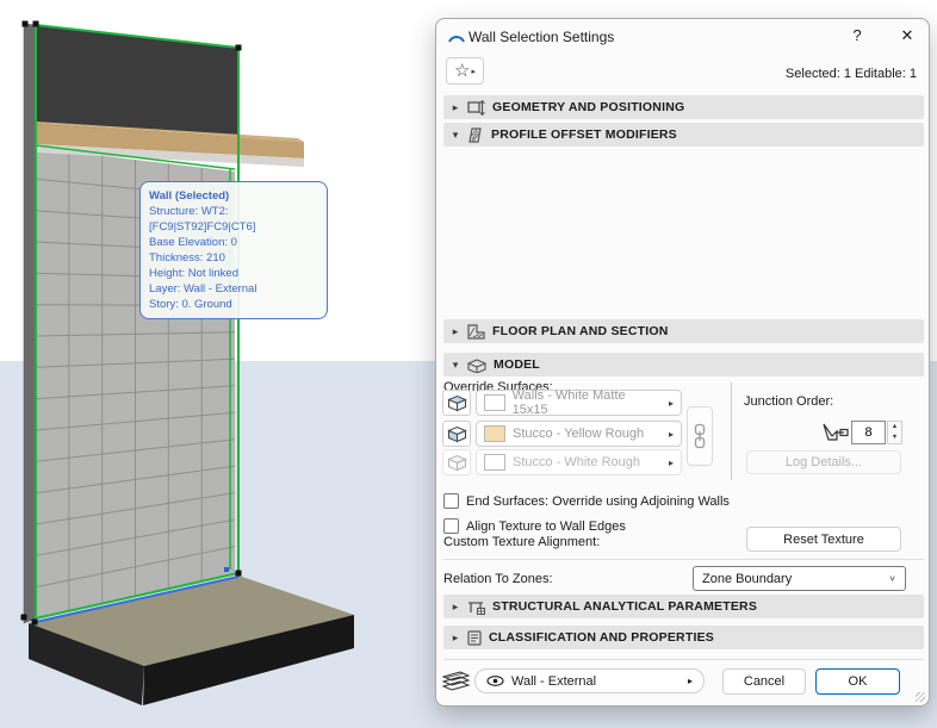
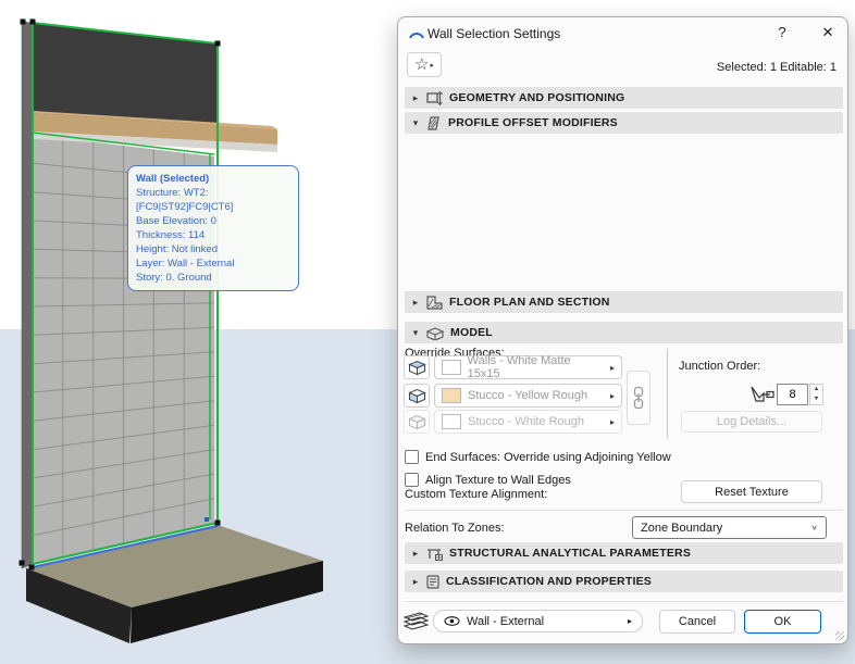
  Wall (Selected)
  Structure: WT2:[FC9|ST92]FC9|CT6]
  Base Elevation: 0
- Thickness: 210
+ Thickness: 114
  Height: Not linked
  Layer: Wall - External
  Story: 0. Ground
  Wall Selection Settings
  ?
  ✕
  ☆
  Selected: 1 Editable: 1
  ▸
  GEOMETRY AND POSITIONING
  ▾
  PROFILE OFFSET MODIFIERS
  ▸
  FLOOR PLAN AND SECTION
  ▾
  MODEL
  Override Surfaces:
  Walls - White Matte 15x15
  ▸
  Stucco - Yellow Rough
  ▸
  Stucco - White Rough
  ▸
  Junction Order:
  8
  Log Details...
- End Surfaces: Override using Adjoining Walls
+ End Surfaces: Override using Adjoining Yellow
  Align Texture to Wall Edges
  Custom Texture Alignment:
  Reset Texture
  Relation To Zones:
  Zone Boundary
  ∨
  ▸
  STRUCTURAL ANALYTICAL PARAMETERS
  ▸
  CLASSIFICATION AND PROPERTIES
  Wall - External
  ▸
  Cancel
  OK
